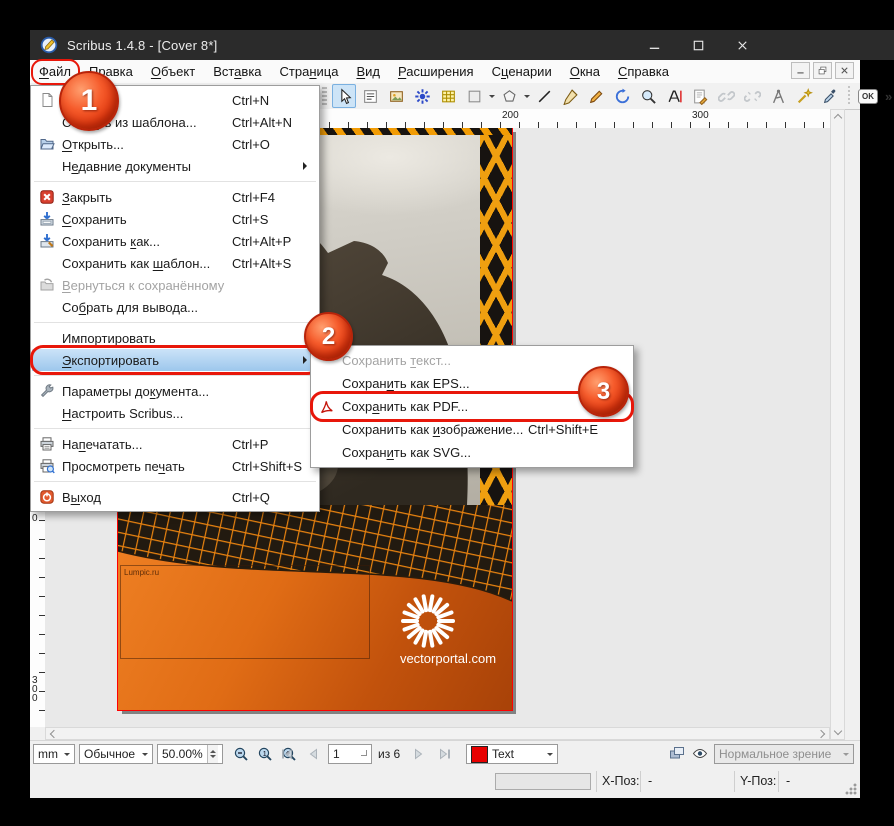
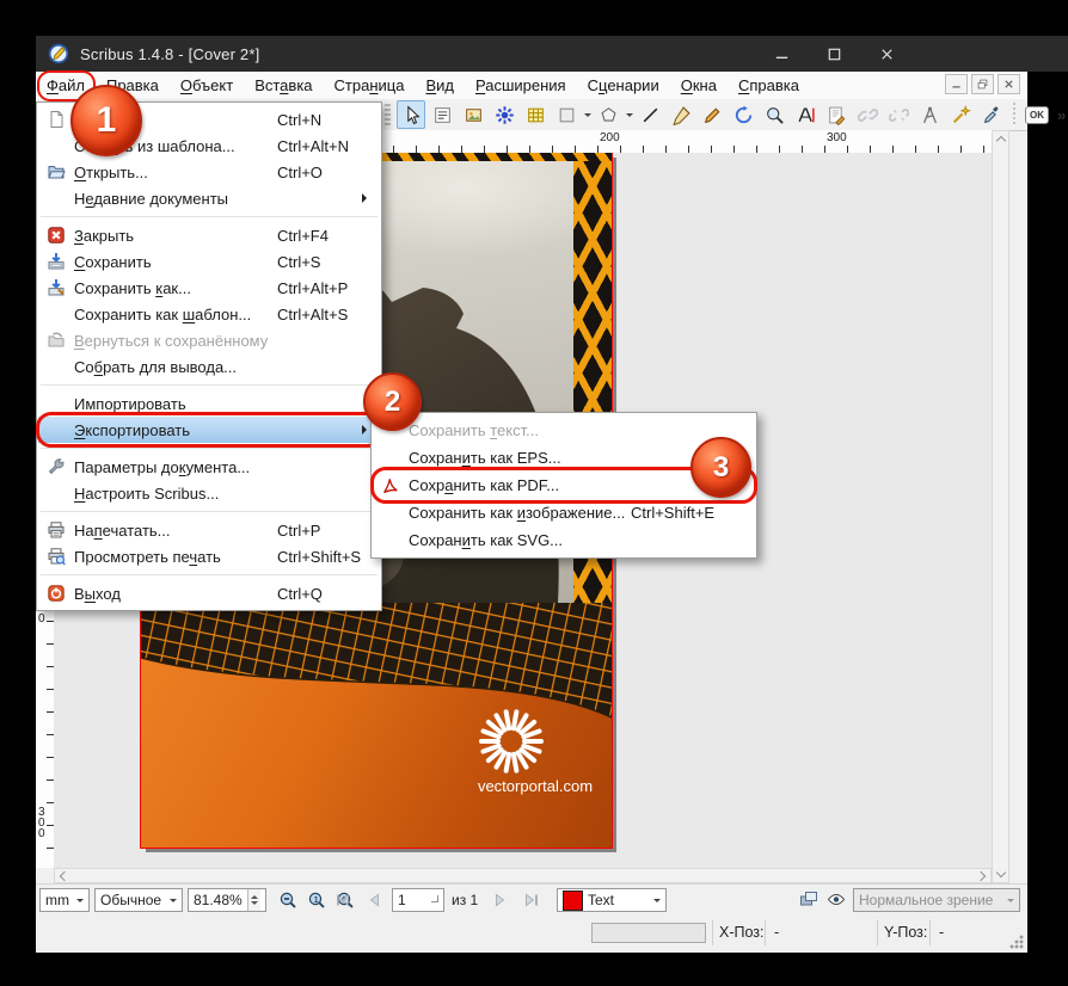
- Scribus 1.4.8 - [Cover 8*]
+ Scribus 1.4.8 - [Cover 2*]
  Файл
  равка
  Объект
  Вставка
  Страница
  Вид
  Расширения
  Сценарии
  Окна
  Справка
  OK
  »
  200
  300
  300
- Lumpic.ru
  vectorportal.com
  Ctrl+N
  Ctrl+Alt+N
  Открыть...
  Ctrl+O
  Недавние документы
  Закрыть
  Ctrl+F4
  Сохранить
  Ctrl+S
  Сохранить как...
  Ctrl+Alt+P
  Сохранить как шаблон...
  Ctrl+Alt+S
  Вернуться к сохранённому
  Собрать для вывода...
  Импортировать
  Экспортировать
  Параметры документа...
  Настроить Scribus...
  Напечатать...
  Ctrl+P
  Просмотреть печать
  Ctrl+Shift+S
  Выход
  Ctrl+Q
  Сохранить текст...
  Сохранить как EPS...
  Сохранить как PDF...
  Сохранить как изображение...
  Ctrl+Shift+E
  Сохранить как SVG...
  mm
  Обычное
- 50.00%
+ 81.48%
  1
  1
- из 6
+ из 1
  Text
  Нормальное зрение
  X-Поз:
  -
  Y-Поз:
  -
  1
  2
  3
